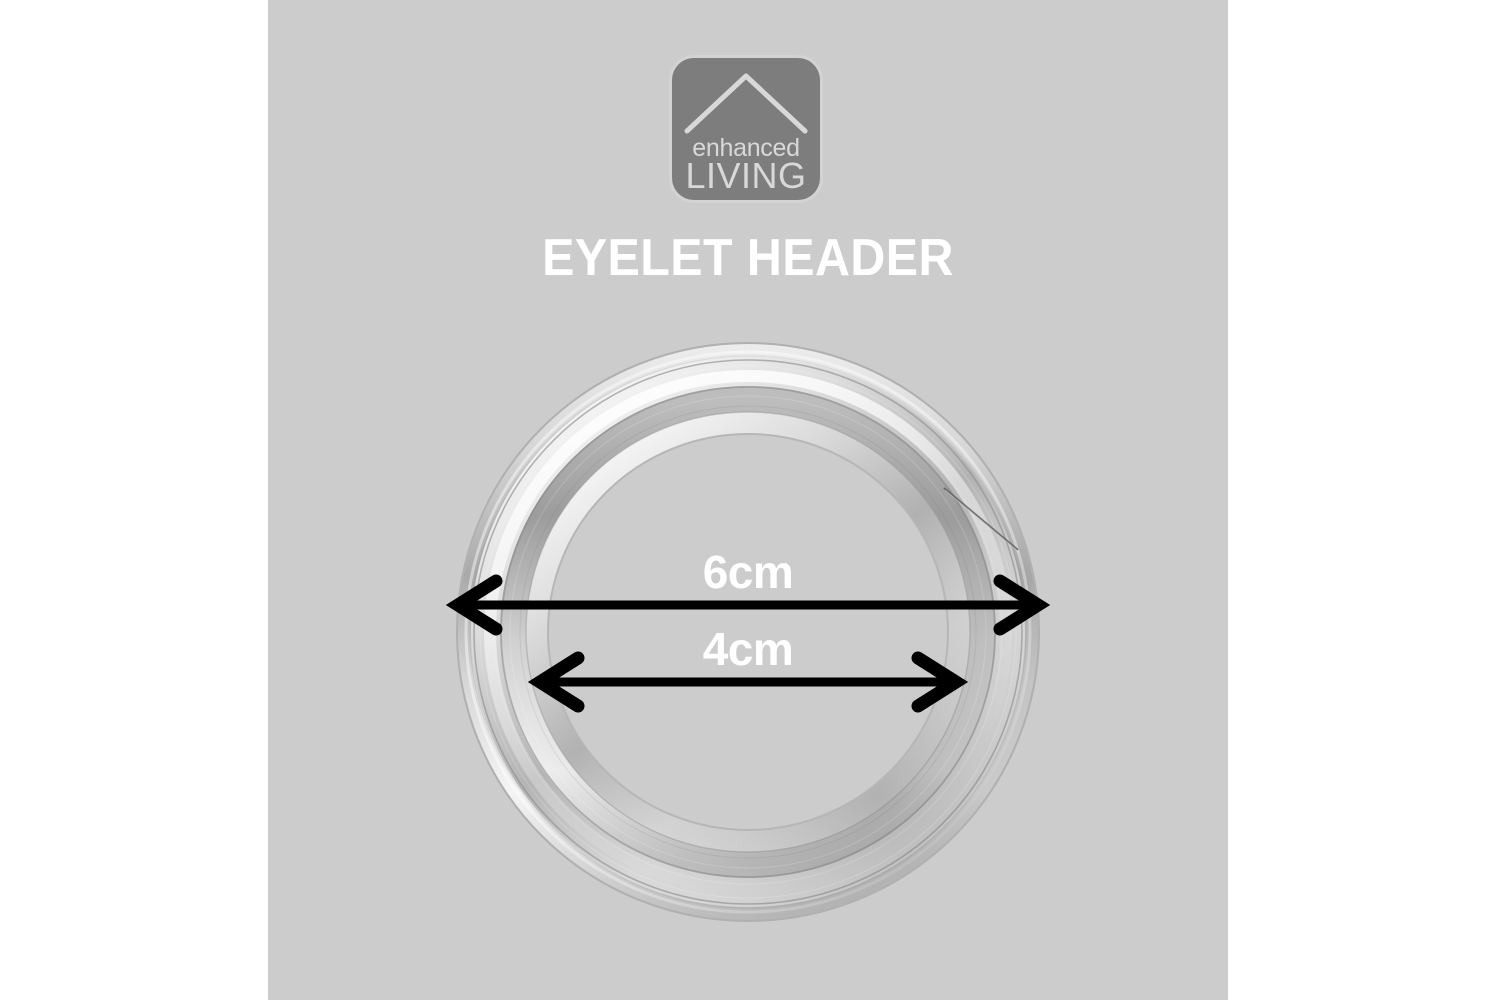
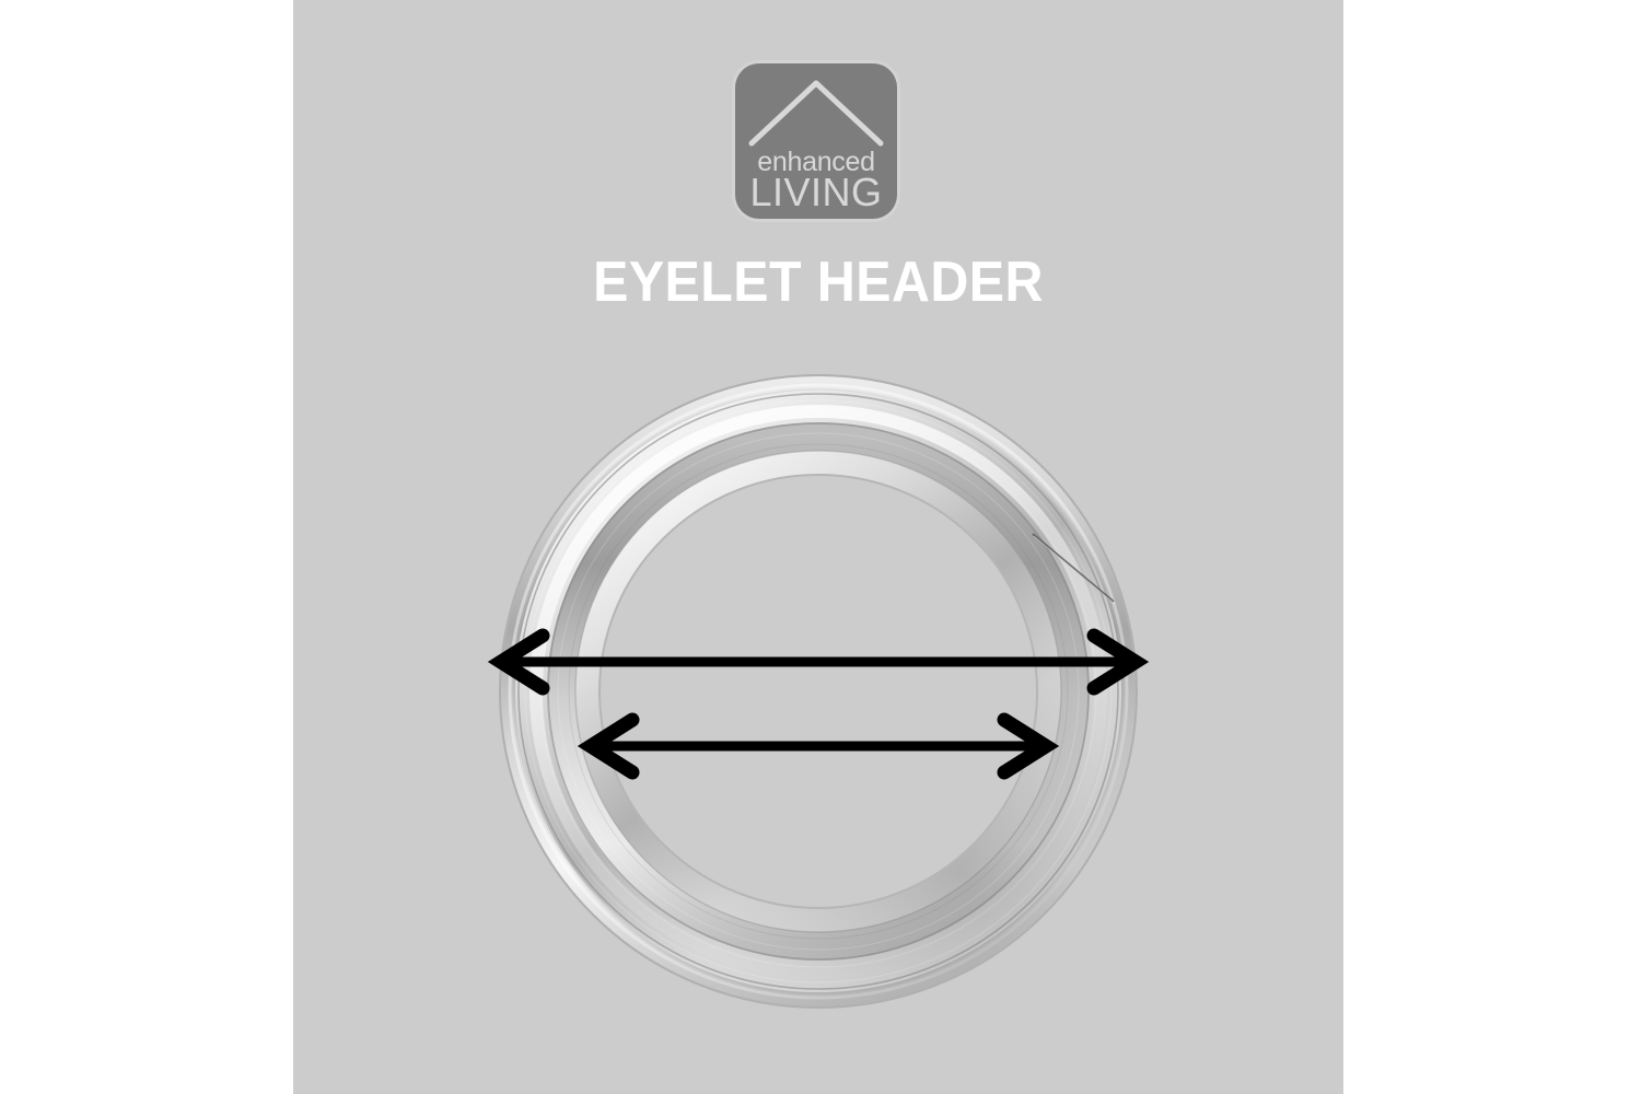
  enhanced
  LIVING
  EYELET HEADER
- 6cm
- 4cm
